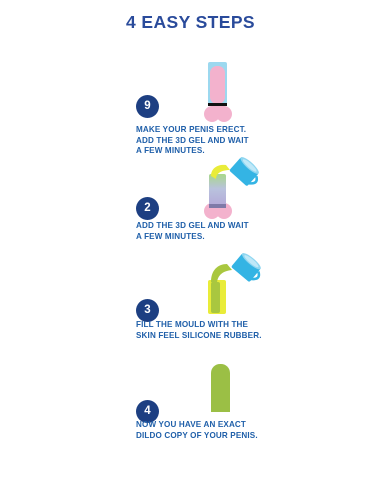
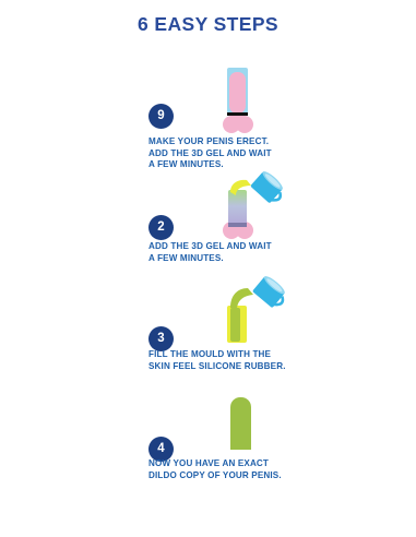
- 4 EASY STEPS
+ 6 EASY STEPS
  9
  MAKE YOUR PENIS ERECT.
  ADD THE 3D GEL AND WAIT
  A FEW MINUTES.
  2
  ADD THE 3D GEL AND WAIT
  A FEW MINUTES.
  3
  FILL THE MOULD WITH THE
  SKIN FEEL SILICONE RUBBER.
  4
  NOW YOU HAVE AN EXACT
  DILDO COPY OF YOUR PENIS.
